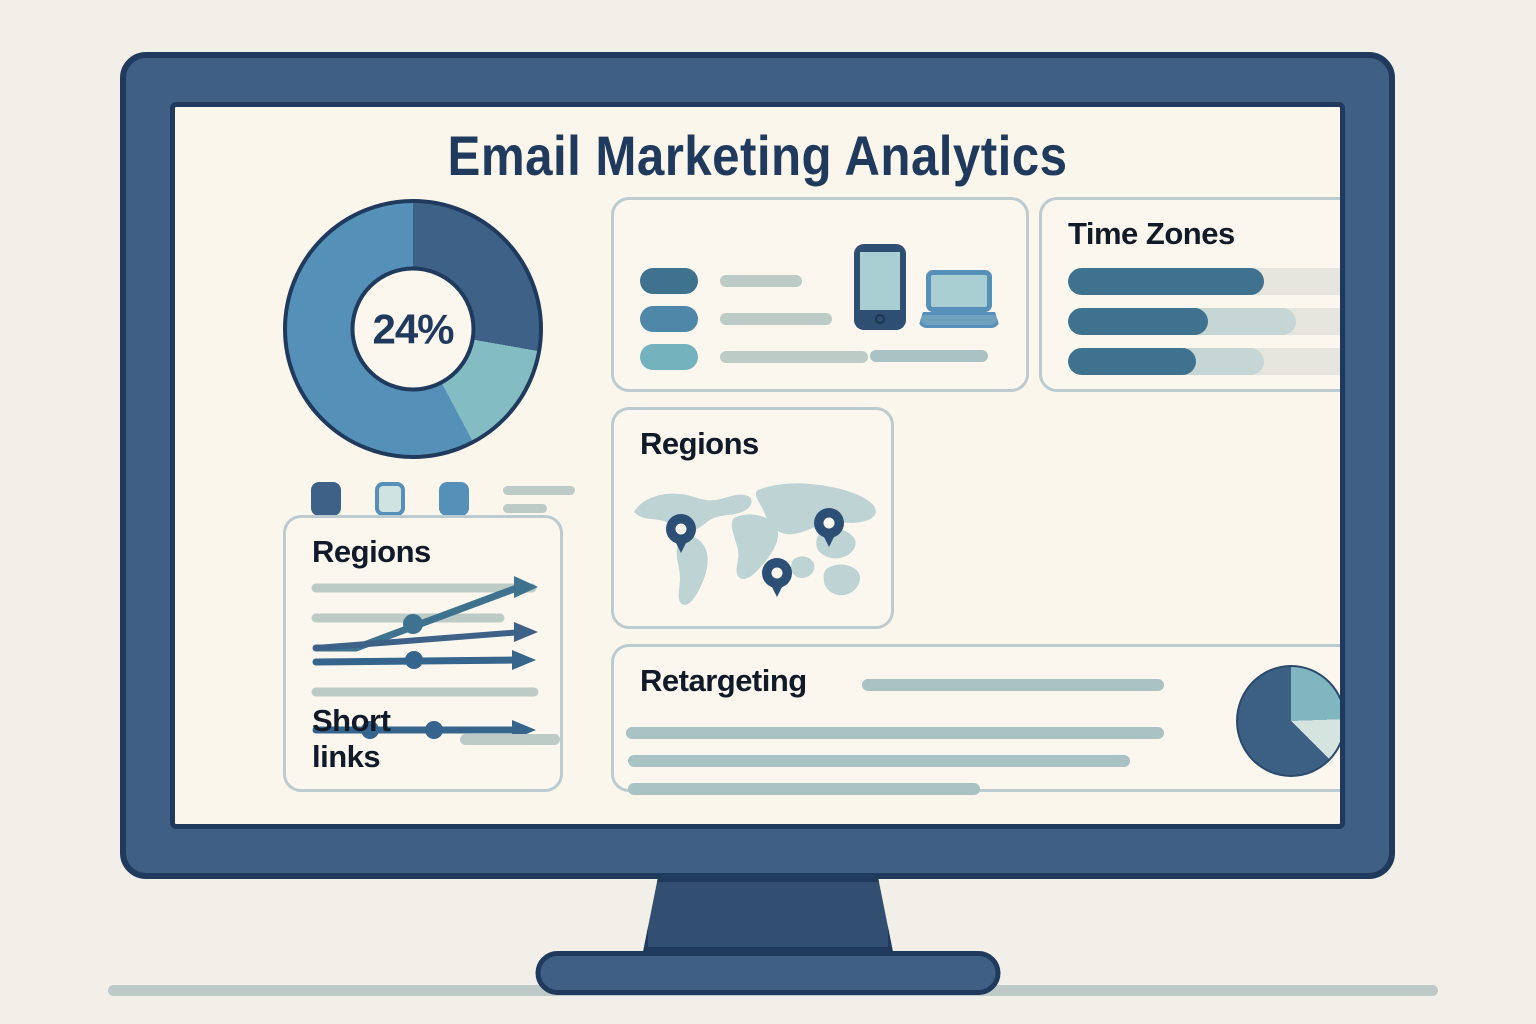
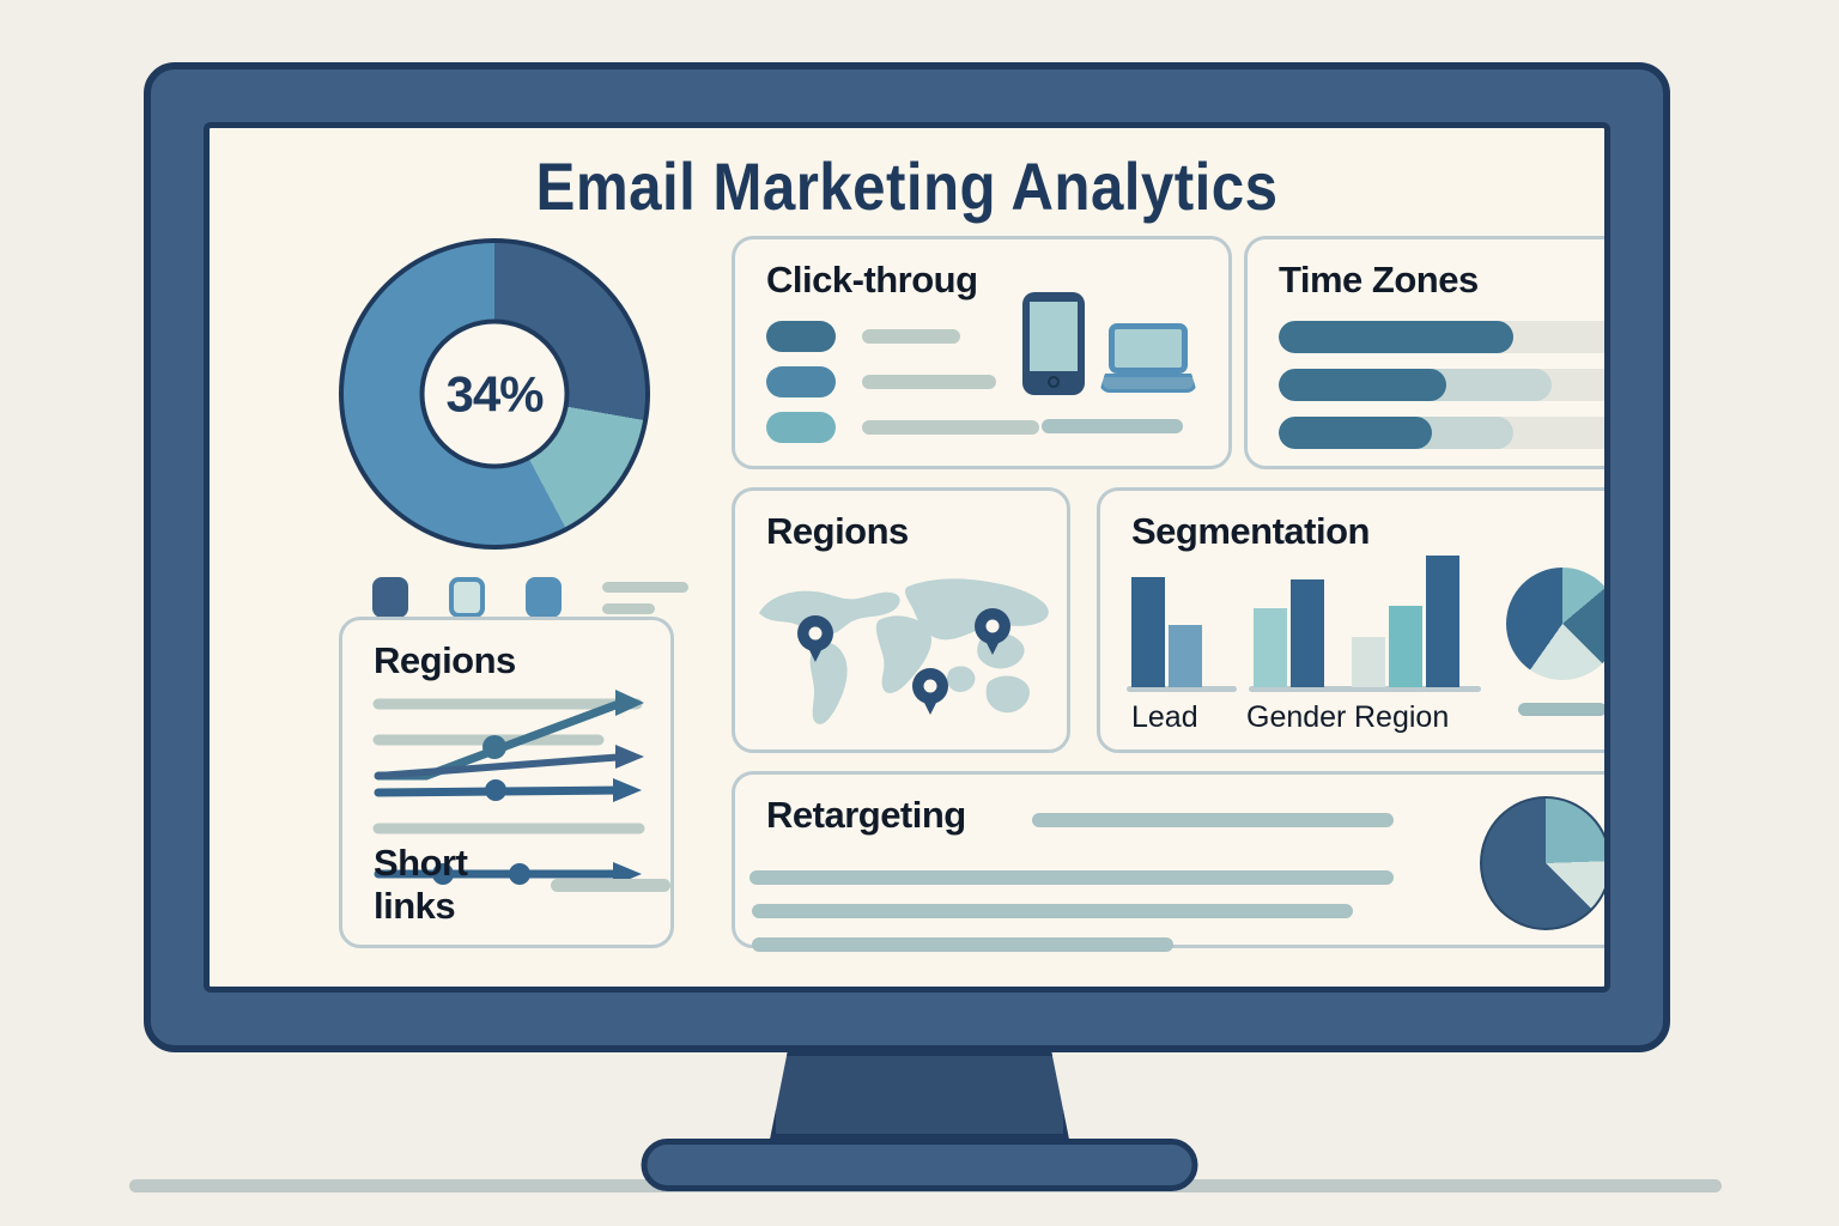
  Email Marketing Analytics
- 24%
+ 34%
+ Click-throug
  Time Zones
  Regions
+ Segmentation
+ Lead
+ Gender
+ Region
  Regions
  Short links
  Retargeting
